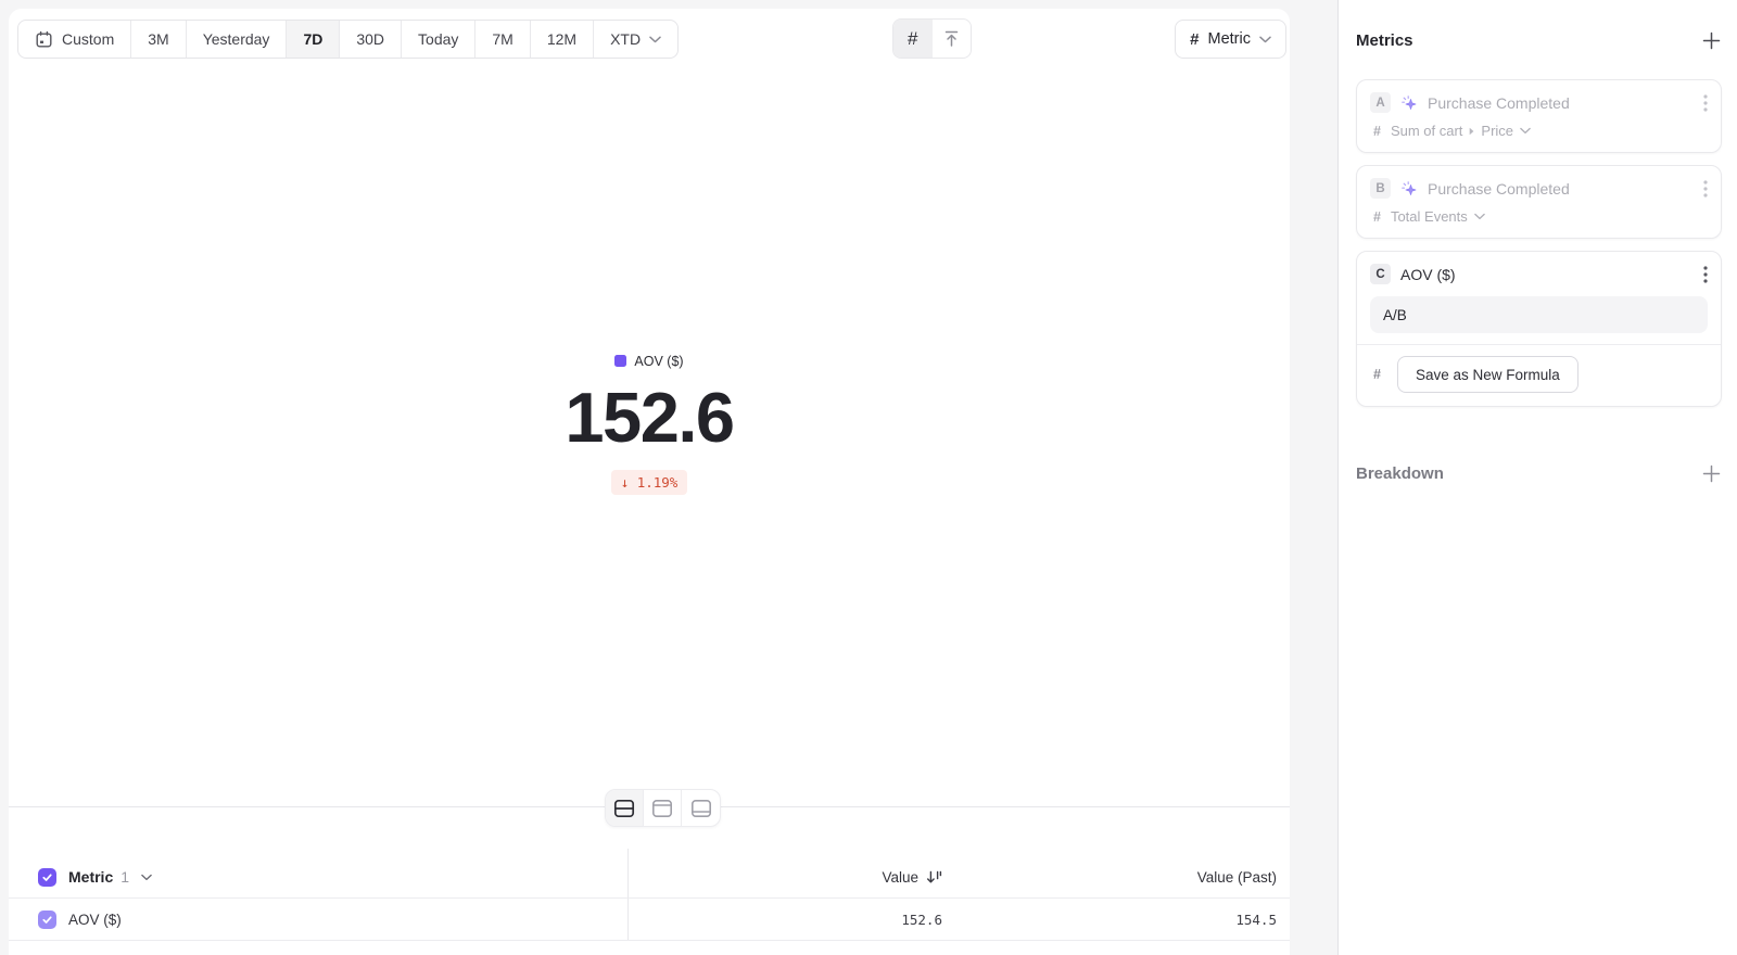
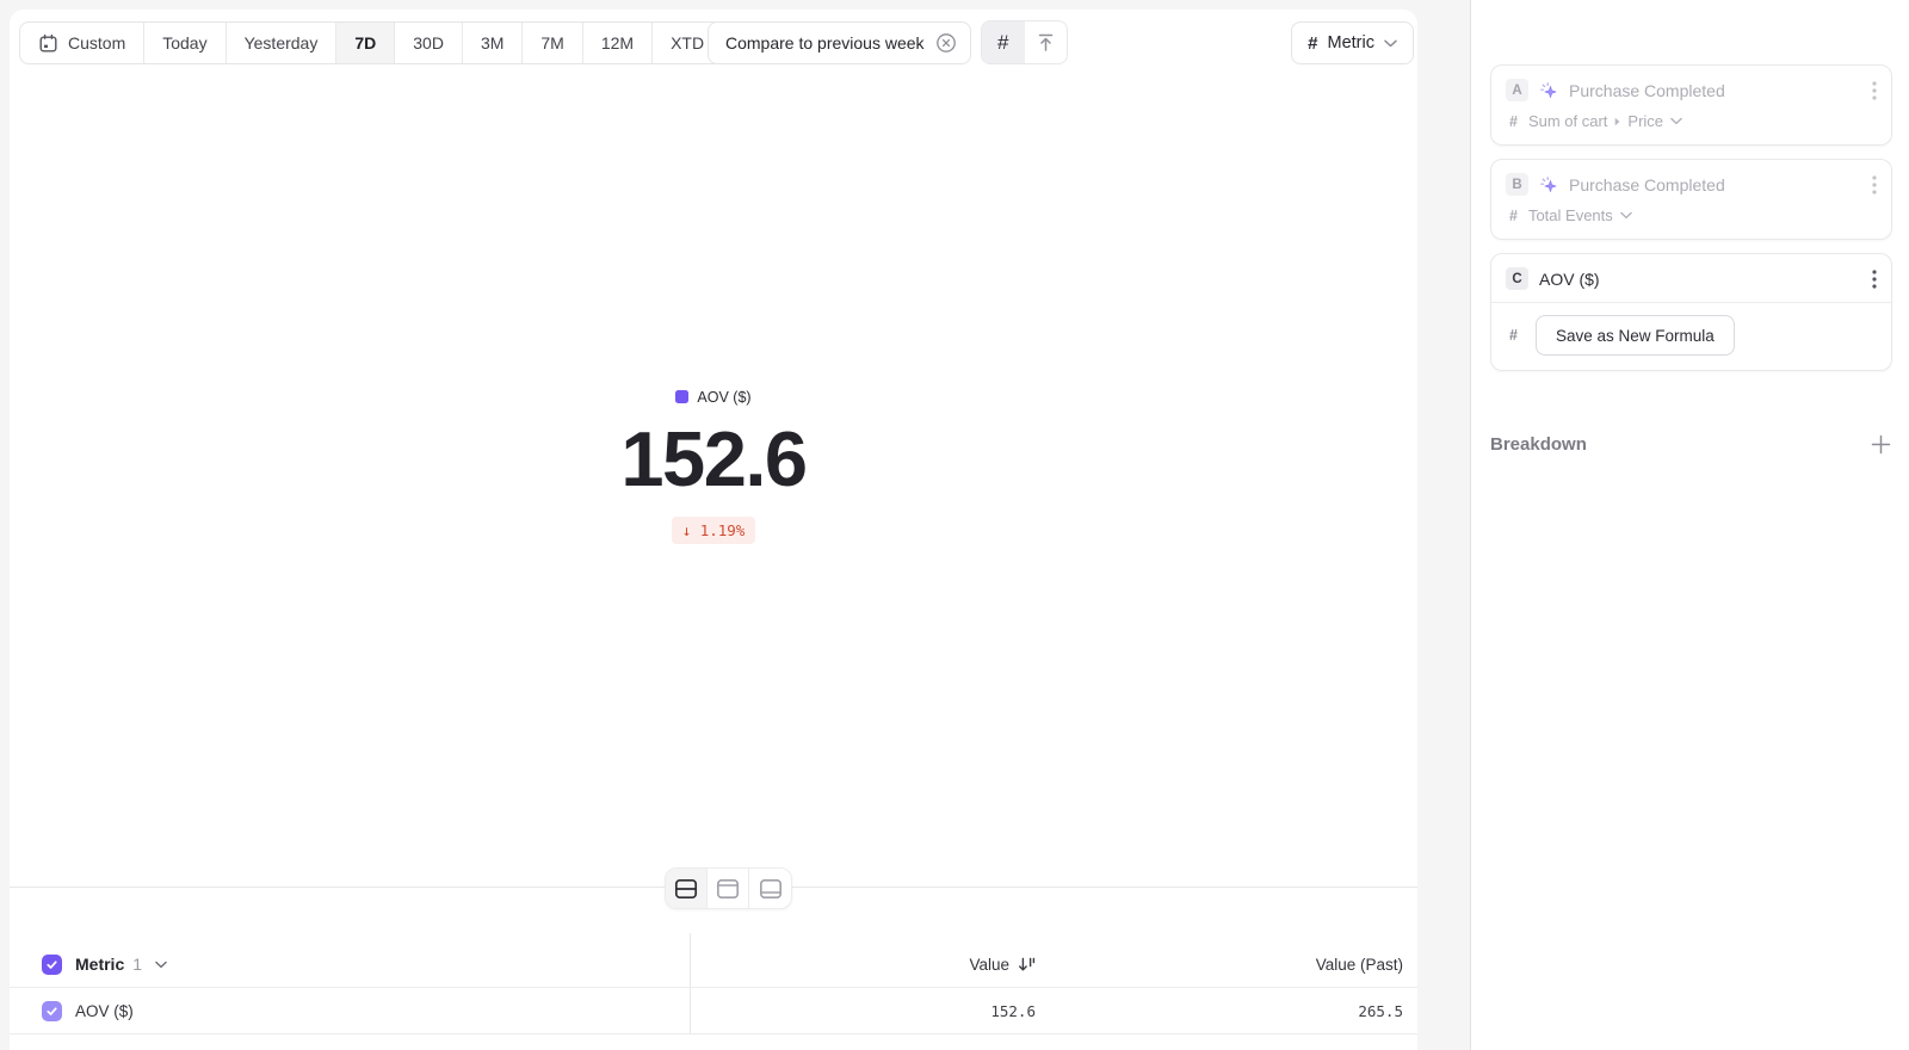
  Custom
- 3M
+ Today
  Yesterday
  7D
  30D
- Today
+ 3M
  7M
  12M
  XTD
+ Compare to previous week
  #
  #
  Metric
  AOV ($)
  152.6
  ↓ 1.19%
  Metric
  1
  Value
  Value (Past)
  AOV ($)
  152.6
- 154.5
+ 265.5
- Metrics
  A
  Purchase Completed
  #
  Sum of cart
  Price
  B
  Purchase Completed
  #
  Total Events
  C
  AOV ($)
- A/B
  #
  Save as New Formula
  Breakdown
